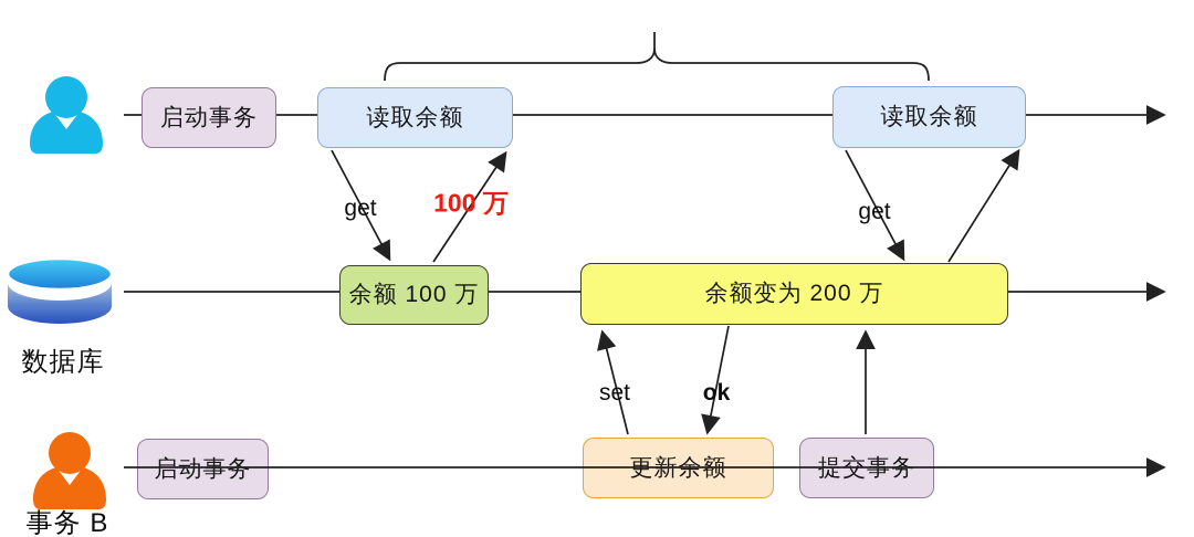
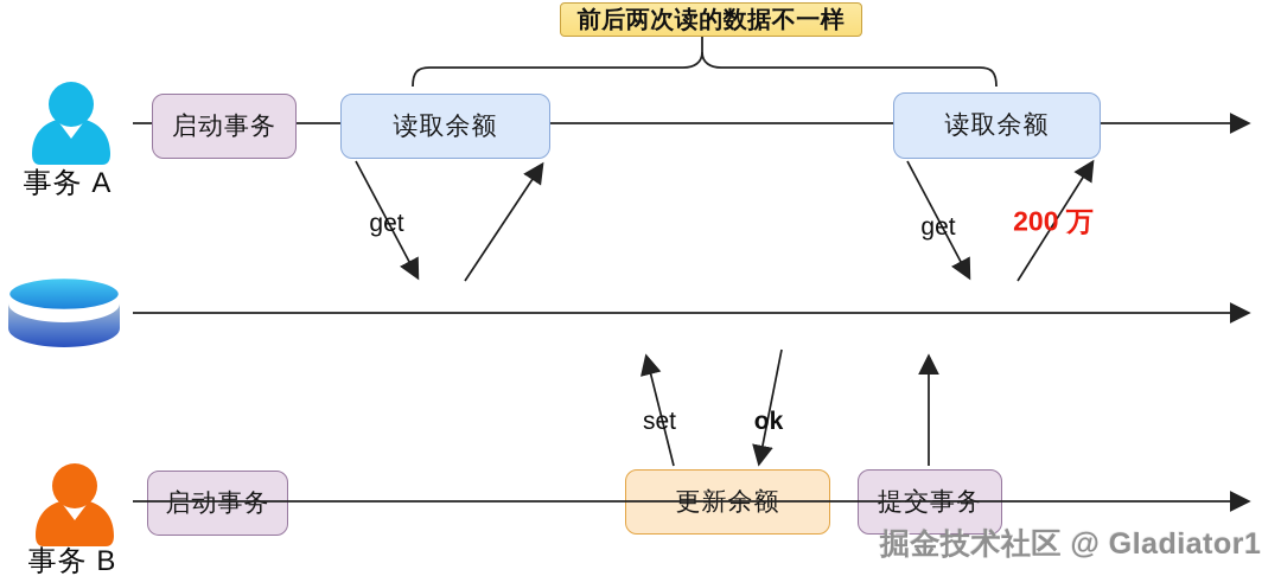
+ 前后两次读的数据不一样
+ 事务 A
  启动事务
  读取余额
  读取余额
- 数据库
- 余额 100 万
- 余额变为 200 万
  事务 B
  启动事务
  get
- 100 万
  get
+ 200 万
  set
  ok
+ 掘金技术社区 @ Gladiator1
